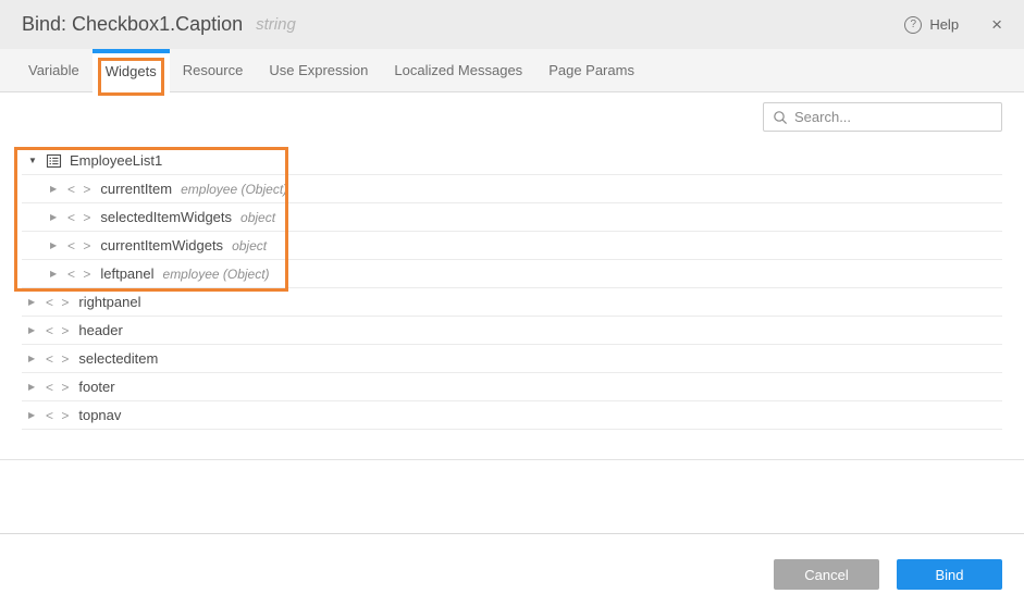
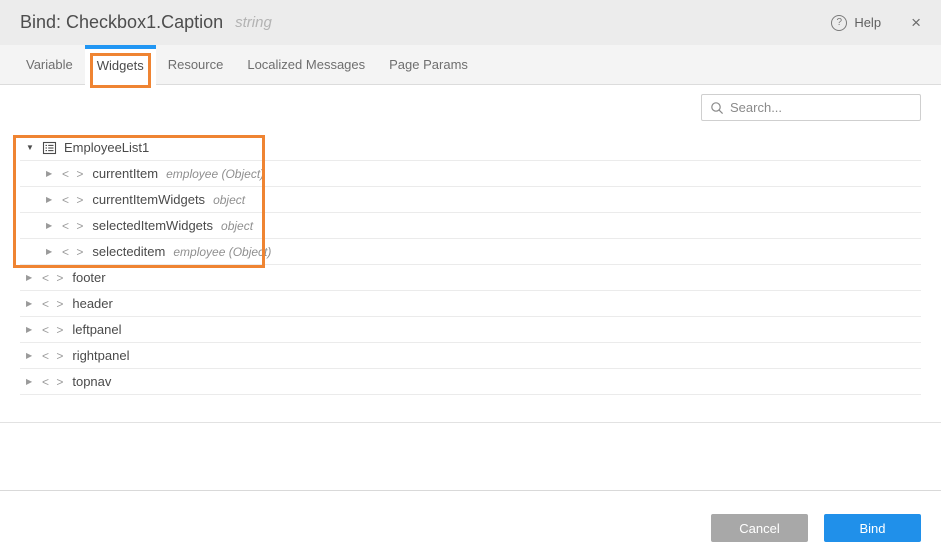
  Bind: Checkbox1.Caption
  string
  ?
  Help
  ×
  Variable
  Widgets
  Resource
- Use Expression
  Localized Messages
  Page Params
  Search...
  ▼
  EmployeeList1
  ▶
  < >
  currentItem
  employee (Object)
  ▶
  < >
- selectedItemWidgets
+ currentItemWidgets
  object
  ▶
  < >
- currentItemWidgets
+ selectedItemWidgets
  object
  ▶
  < >
- leftpanel
+ selecteditem
  employee (Object)
  ▶
  < >
- rightpanel
+ footer
  ▶
  < >
  header
  ▶
  < >
- selecteditem
+ leftpanel
  ▶
  < >
- footer
+ rightpanel
  ▶
  < >
  topnav
  Cancel
  Bind
